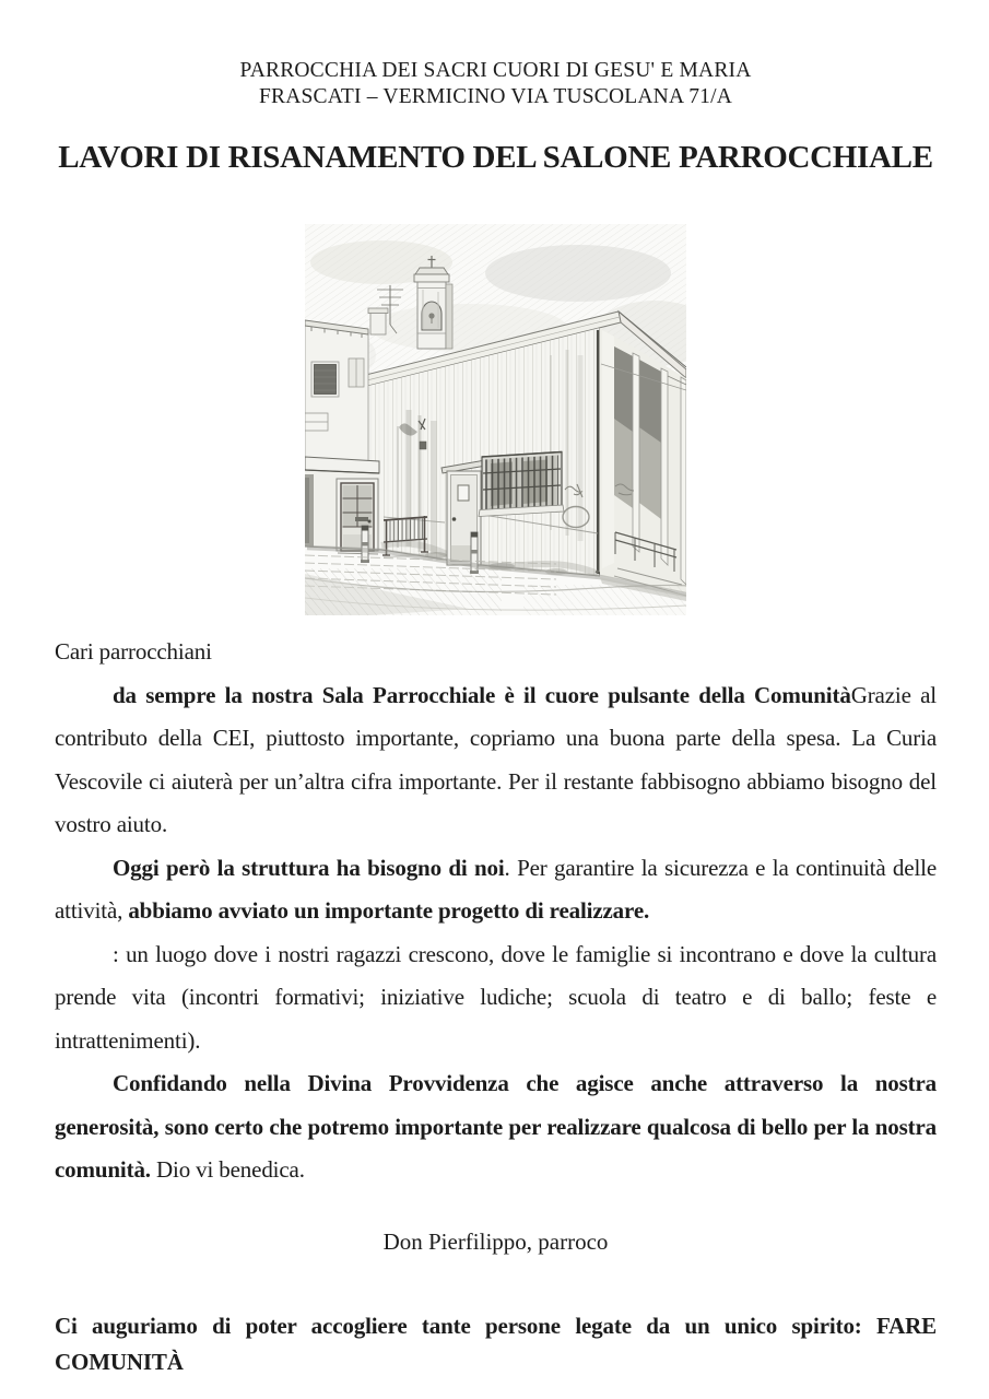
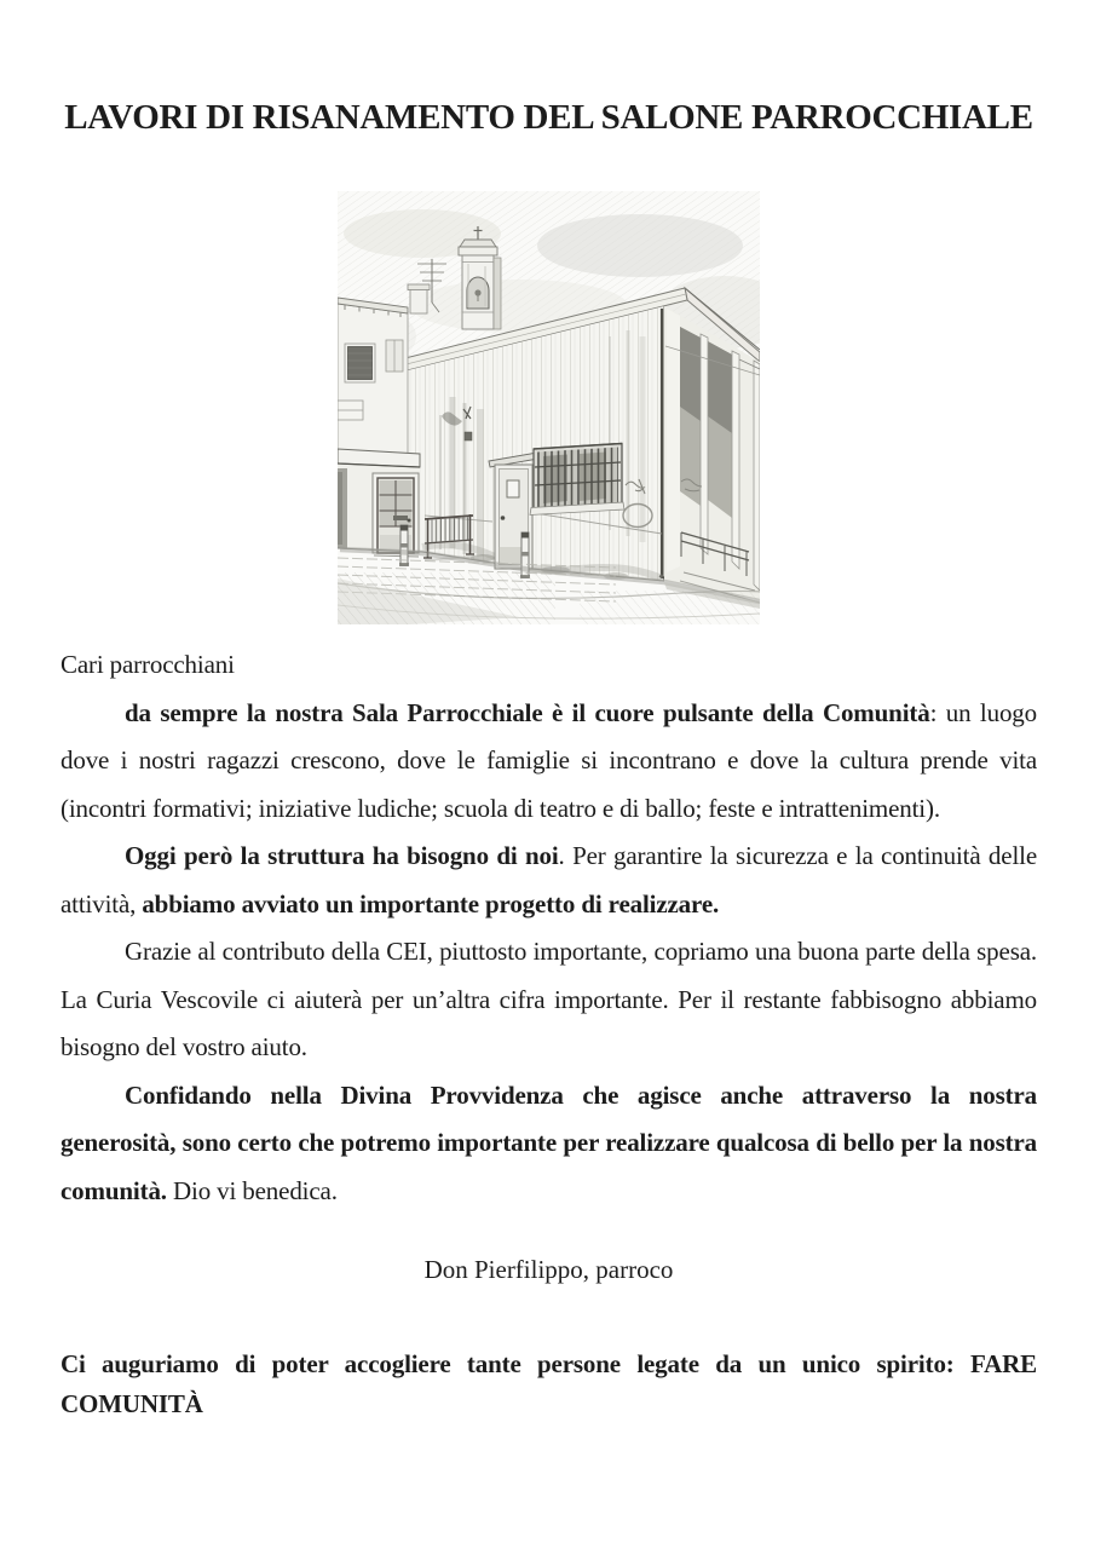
- PARROCCHIA DEI SACRI CUORI DI GESU' E MARIA
- FRASCATI – VERMICINO VIA TUSCOLANA 71/A
  LAVORI DI RISANAMENTO DEL SALONE PARROCCHIALE
  Cari parrocchiani
- da sempre la nostra Sala Parrocchiale è il cuore pulsante della ComunitàGrazie al contributo della CEI, piuttosto importante, copriamo una buona parte della spesa. La Curia Vescovile ci aiuterà per un’altra cifra importante. Per il restante fabbisogno abbiamo bisogno del vostro aiuto.
+ da sempre la nostra Sala Parrocchiale è il cuore pulsante della Comunità: un luogo dove i nostri ragazzi crescono, dove le famiglie si incontrano e dove la cultura prende vita (incontri formativi; iniziative ludiche; scuola di teatro e di ballo; feste e intrattenimenti).
  Oggi però la struttura ha bisogno di noi. Per garantire la sicurezza e la continuità delle attività, abbiamo avviato un importante progetto di realizzare.
- : un luogo dove i nostri ragazzi crescono, dove le famiglie si incontrano e dove la cultura prende vita (incontri formativi; iniziative ludiche; scuola di teatro e di ballo; feste e intrattenimenti).
+ Grazie al contributo della CEI, piuttosto importante, copriamo una buona parte della spesa. La Curia Vescovile ci aiuterà per un’altra cifra importante. Per il restante fabbisogno abbiamo bisogno del vostro aiuto.
  Confidando nella Divina Provvidenza che agisce anche attraverso la nostra generosità, sono certo che potremo importante per realizzare qualcosa di bello per la nostra comunità. Dio vi benedica.
  Don Pierfilippo, parroco
  Ci auguriamo di poter accogliere tante persone legate da un unico spirito: FARE COMUNITÀ
